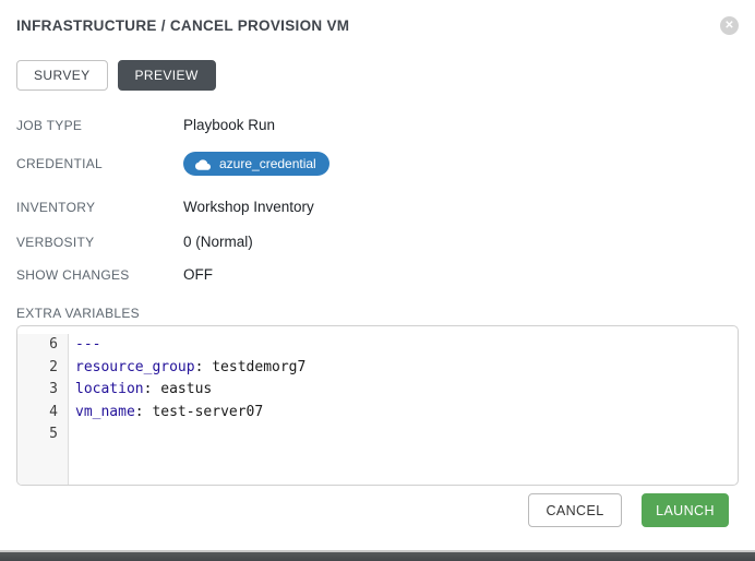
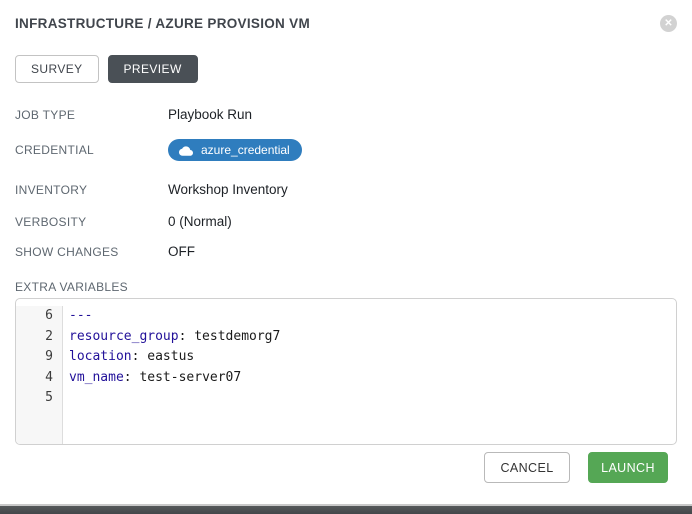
- INFRASTRUCTURE / CANCEL PROVISION VM
+ INFRASTRUCTURE / AZURE PROVISION VM
  ✕
  SURVEY
  PREVIEW
  JOB TYPE
  Playbook Run
  CREDENTIAL
  azure_credential
  INVENTORY
  Workshop Inventory
  VERBOSITY
  0 (Normal)
  SHOW CHANGES
  OFF
  EXTRA VARIABLES
  6
  ---
  2
  resource_group: testdemorg7
- 3
+ 9
  location: eastus
  4
  vm_name: test-server07
  5
  CANCEL
  LAUNCH
